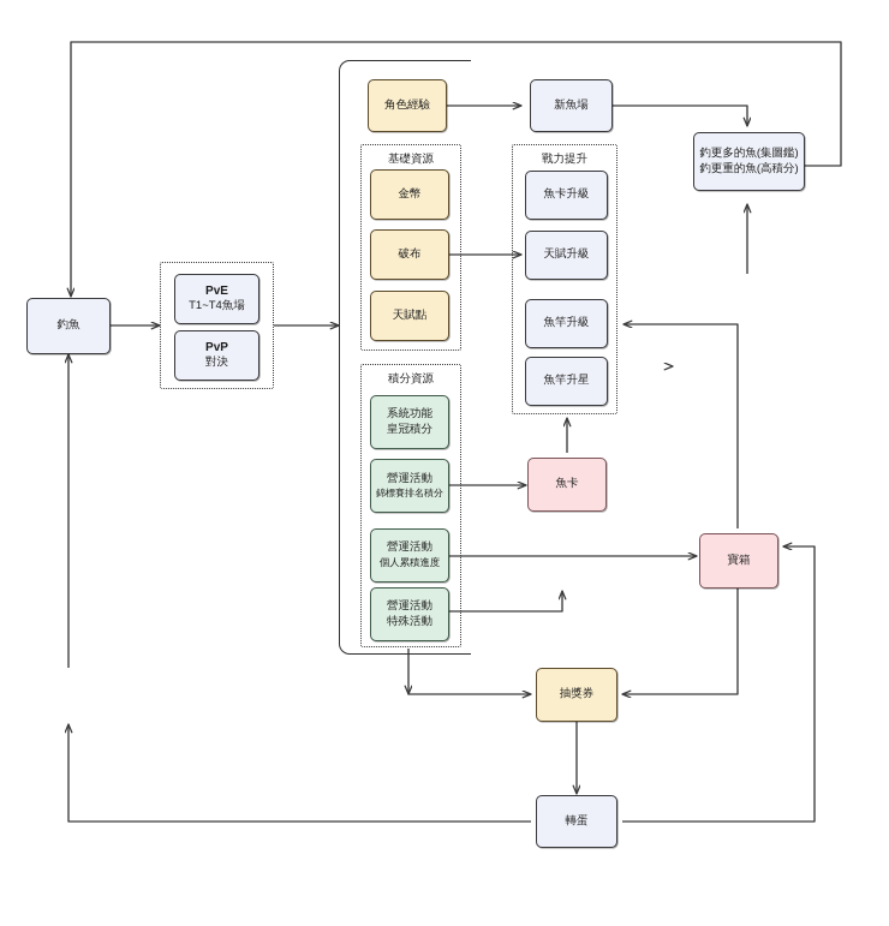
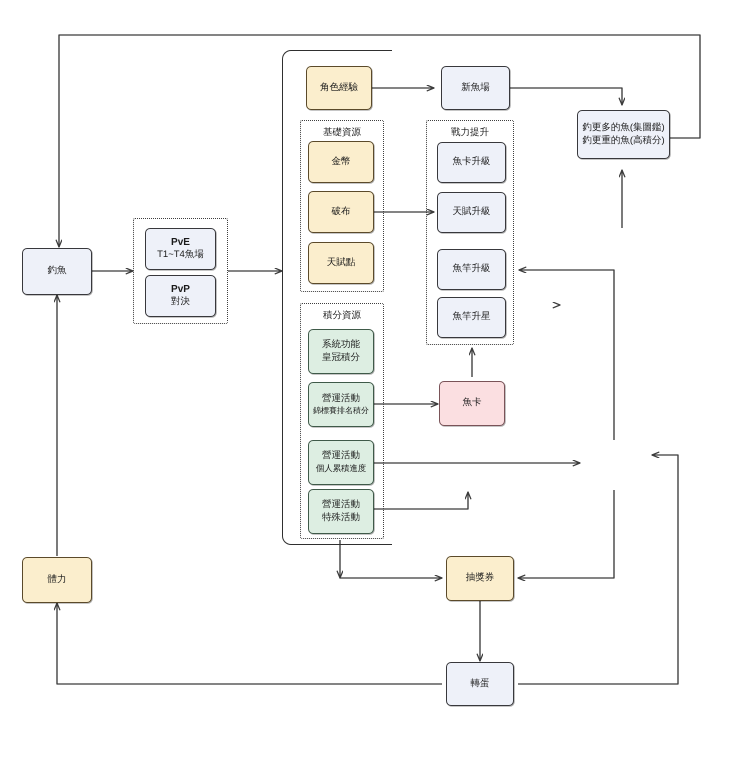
  基礎資源
  戰力提升
  積分資源
  釣魚
  PvE
  T1~T4魚場
  PvP
  對決
  角色經驗
  新魚場
  釣更多的魚(集圖鑑)
  釣更重的魚(高積分)
  金幣
  破布
  天賦點
  魚卡升級
  天賦升級
  魚竿升級
  魚竿升星
  系統功能
  皇冠積分
  營運活動
  錦標賽排名積分
  營運活動
  個人累積進度
  營運活動
  特殊活動
  魚卡
- 寶箱
  抽獎券
  轉蛋
+ 體力
